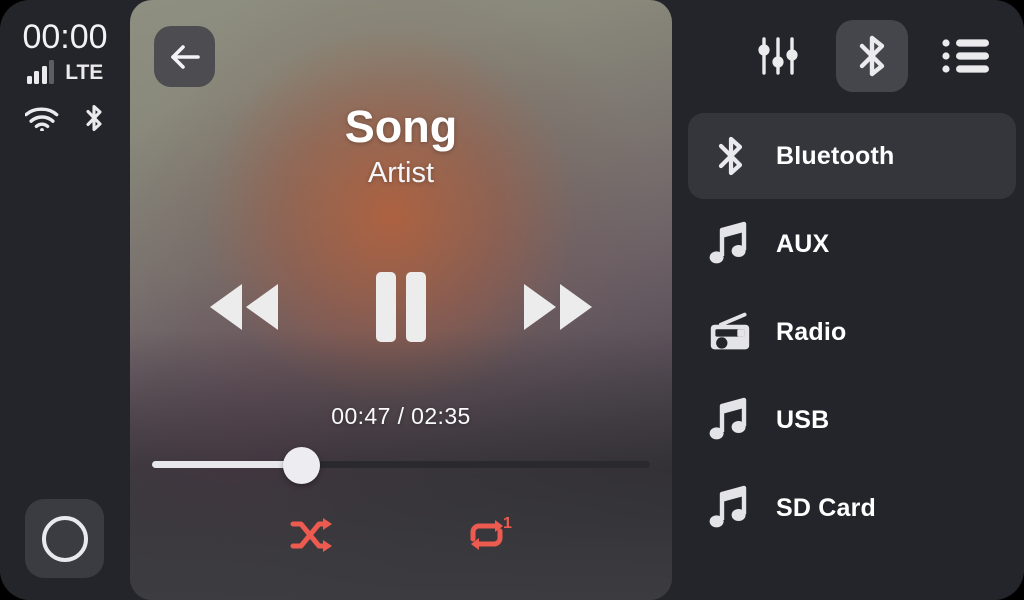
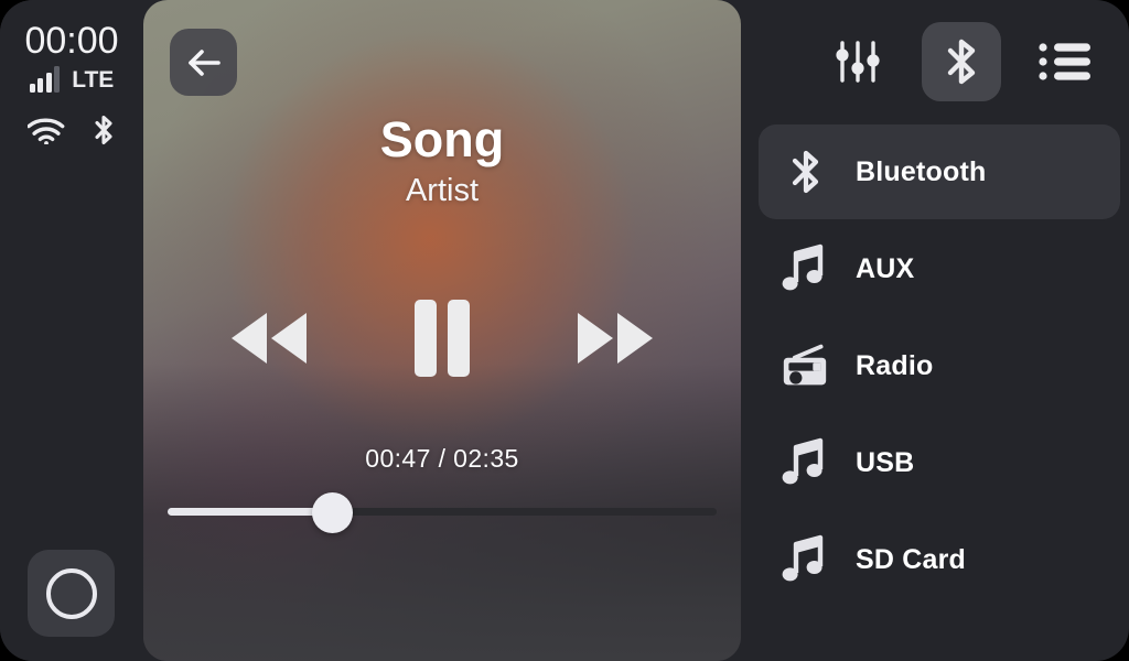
  00:00
  LTE
  Song
  Artist
  00:47 / 02:35
- 1
  Bluetooth
  AUX
  Radio
  USB
  SD Card
